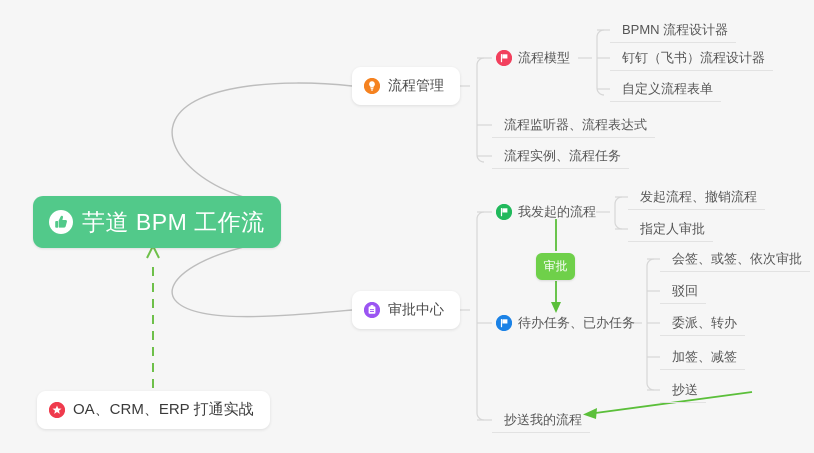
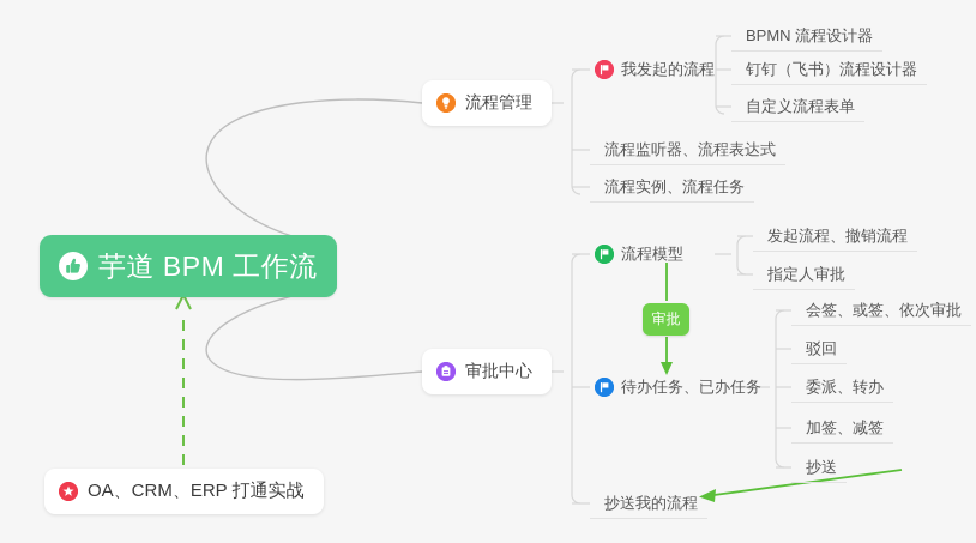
  芋道 BPM 工作流
  流程管理
- 流程模型
+ 我发起的流程
  BPMN 流程设计器
  钉钉（飞书）流程设计器
  自定义流程表单
  流程监听器、流程表达式
  流程实例、流程任务
  审批中心
- 我发起的流程
+ 流程模型
  发起流程、撤销流程
  指定人审批
  审批
  待办任务、已办任务
  会签、或签、依次审批
  驳回
  委派、转办
  加签、减签
  抄送
  抄送我的流程
  OA、CRM、ERP 打通实战
